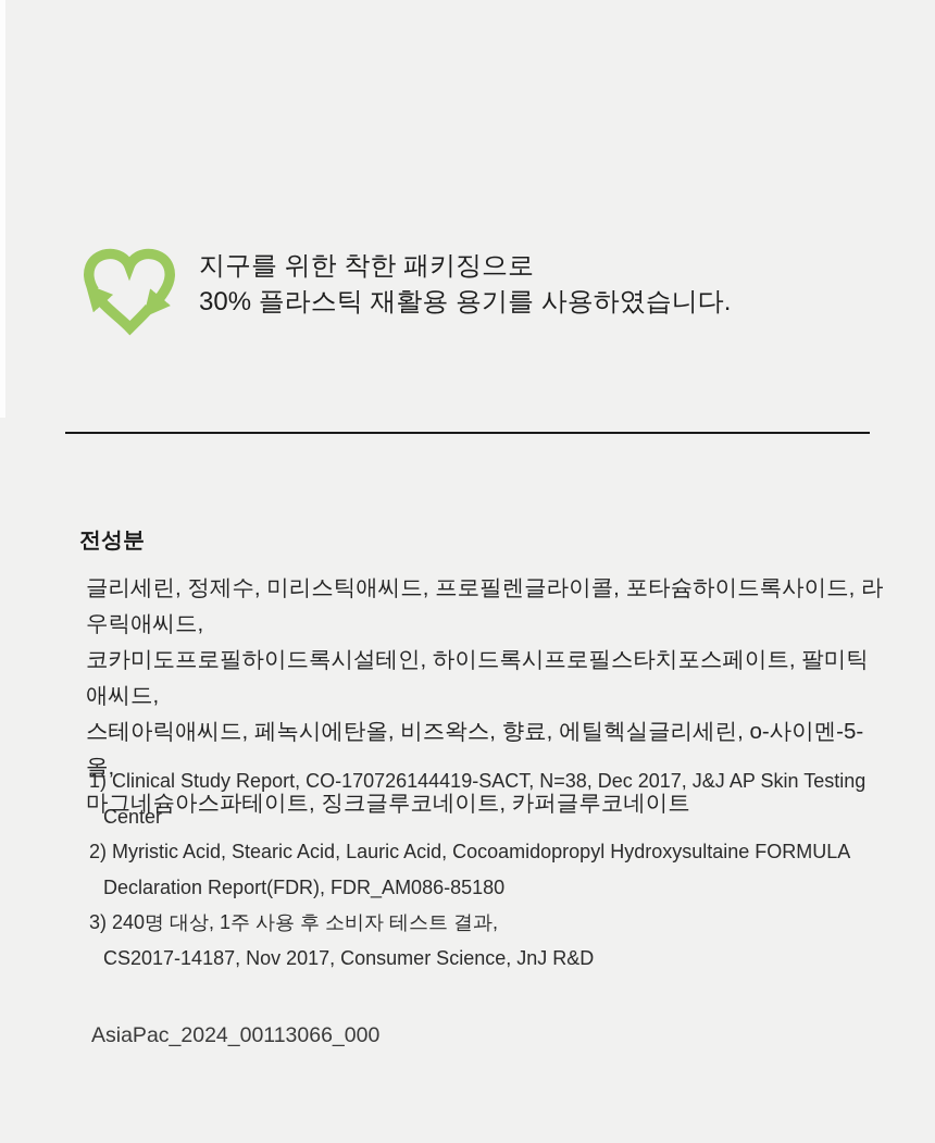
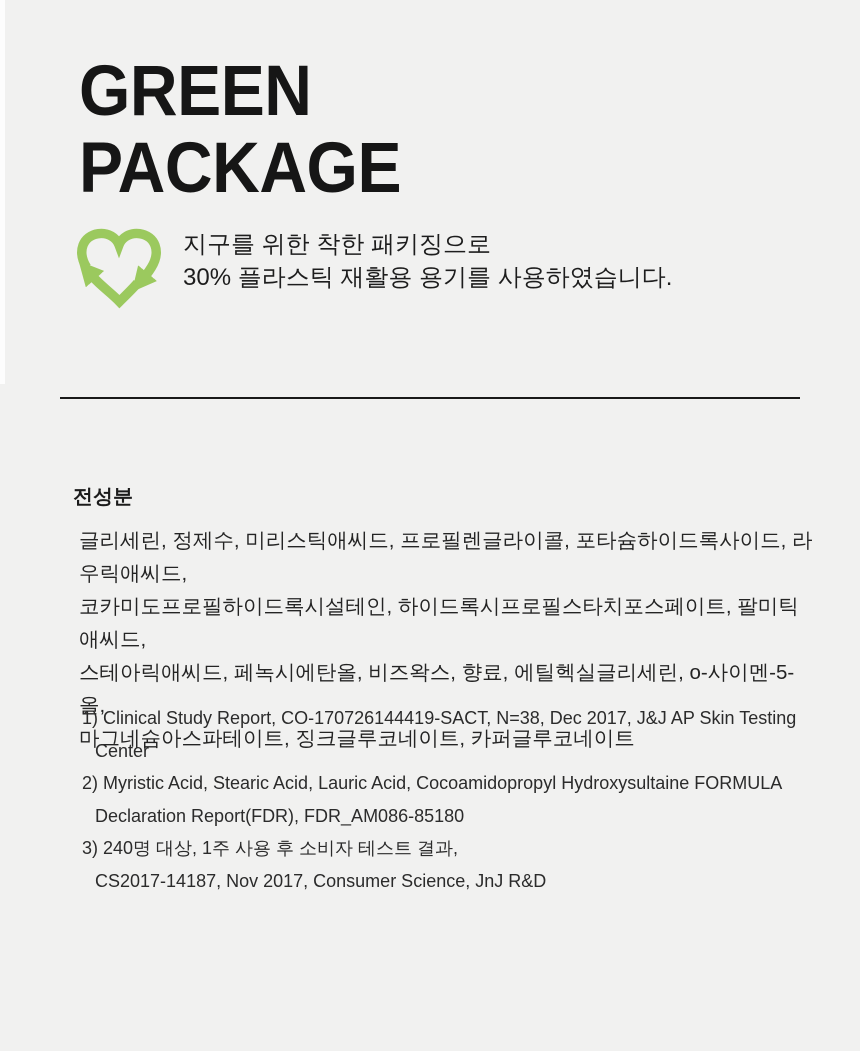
+ GREEN
+ PACKAGE
  지구를 위한 착한 패키징으로
  30% 플라스틱 재활용 용기를 사용하였습니다.
  전성분
  글리세린, 정제수, 미리스틱애씨드, 프로필렌글라이콜, 포타슘하이드록사이드, 라우릭애씨드,
  코카미도프로필하이드록시설테인, 하이드록시프로필스타치포스페이트, 팔미틱애씨드,
  스테아릭애씨드, 페녹시에탄올, 비즈왁스, 향료, 에틸헥실글리세린, o-사이멘-5-올,
  마그네슘아스파테이트, 징크글루코네이트, 카퍼글루코네이트
  1) Clinical Study Report, CO-170726144419-SACT, N=38, Dec 2017, J&J AP Skin Testing
  Center
  2) Myristic Acid, Stearic Acid, Lauric Acid, Cocoamidopropyl Hydroxysultaine FORMULA
  Declaration Report(FDR), FDR_AM086-85180
  3) 240명 대상, 1주 사용 후 소비자 테스트 결과,
  CS2017-14187, Nov 2017, Consumer Science, JnJ R&D
- AsiaPac_2024_00113066_000
